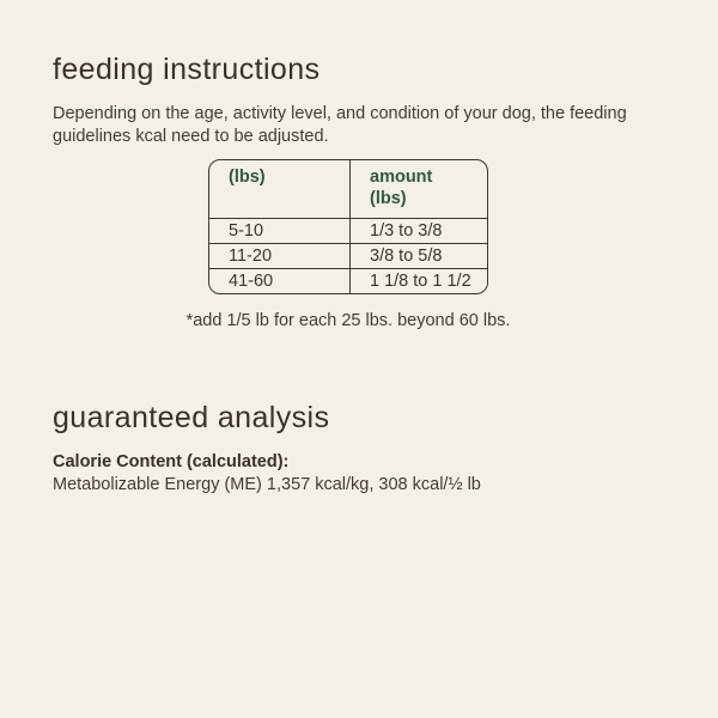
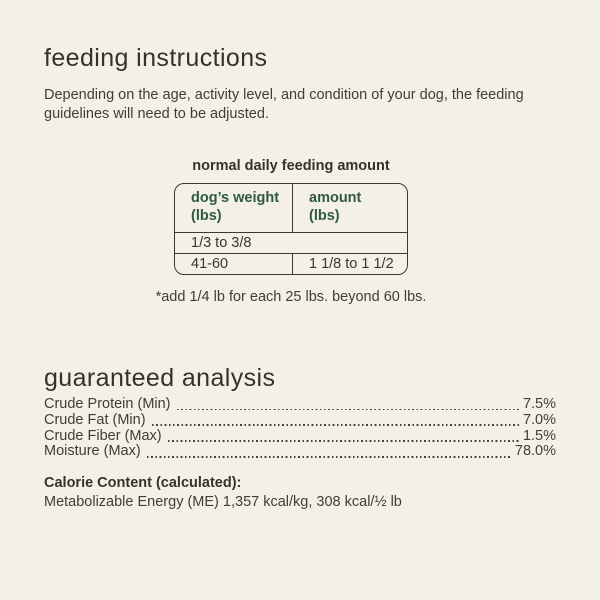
  feeding instructions
  Depending on the age, activity level, and condition of your dog, the feeding
- guidelines kcal need to be adjusted.
+ guidelines will need to be adjusted.
+ normal daily feeding amount
+ dog’s weight
  (lbs)
  amount
  (lbs)
- 5-10
  1/3 to 3/8
- 11-20
- 3/8 to 5/8
  41-60
  1 1/8 to 1 1/2
- *add 1/5 lb for each 25 lbs. beyond 60 lbs.
+ *add 1/4 lb for each 25 lbs. beyond 60 lbs.
  guaranteed analysis
+ Crude Protein (Min)
+ 7.5%
+ Crude Fat (Min)
+ 7.0%
+ Crude Fiber (Max)
+ 1.5%
+ Moisture (Max)
+ 78.0%
  Calorie Content (calculated):
  Metabolizable Energy (ME) 1,357 kcal/kg, 308 kcal/½ lb
